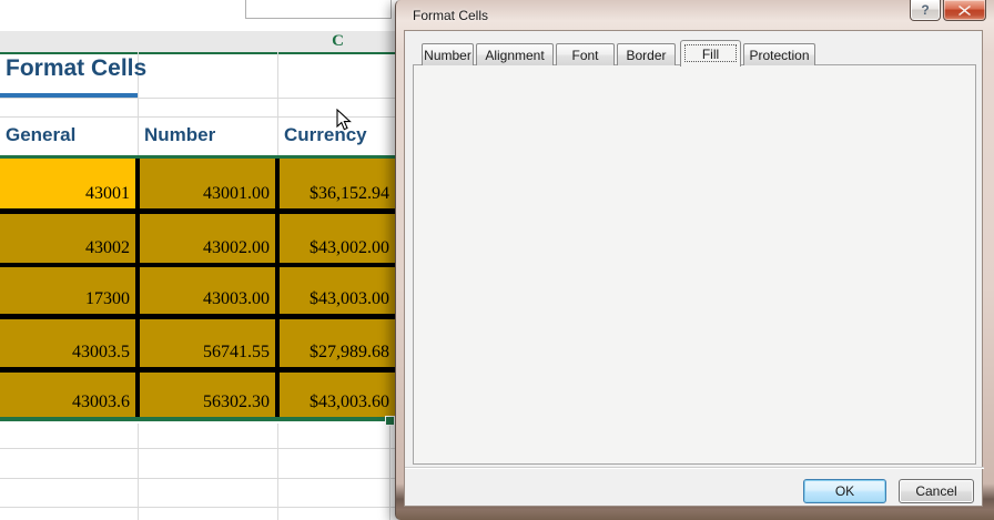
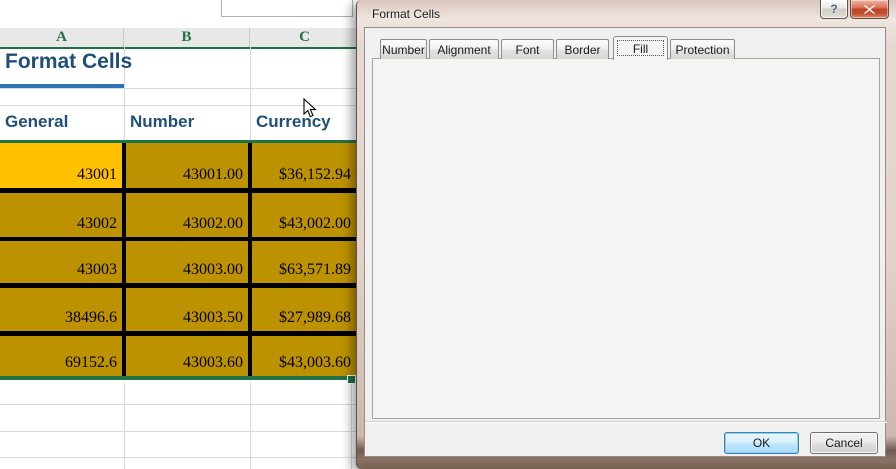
+ A
+ B
  C
  Format Cells
  General
  Number
  Currency
  43001
  43001.00
  $36,152.94
  43002
  43002.00
  $43,002.00
- 17300
+ 43003
  43003.00
- $43,003.00
+ $63,571.89
- 43003.5
+ 38496.6
- 56741.55
+ 43003.50
  $27,989.68
- 43003.6
+ 69152.6
- 56302.30
+ 43003.60
  $43,003.60
  Format Cells
  ?
  Number
  Alignment
  Font
  Border
  Fill
  Protection
  OK
  Cancel
